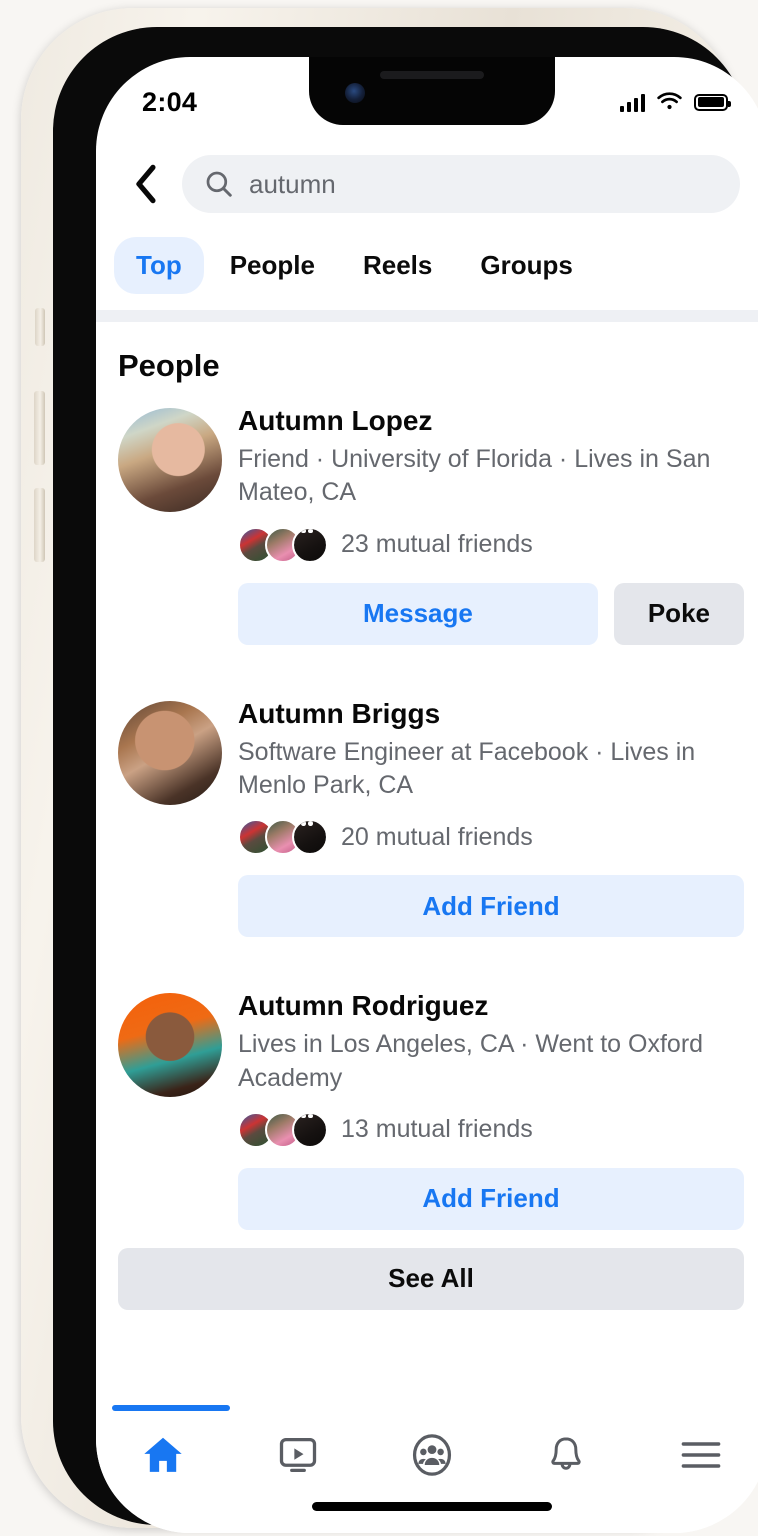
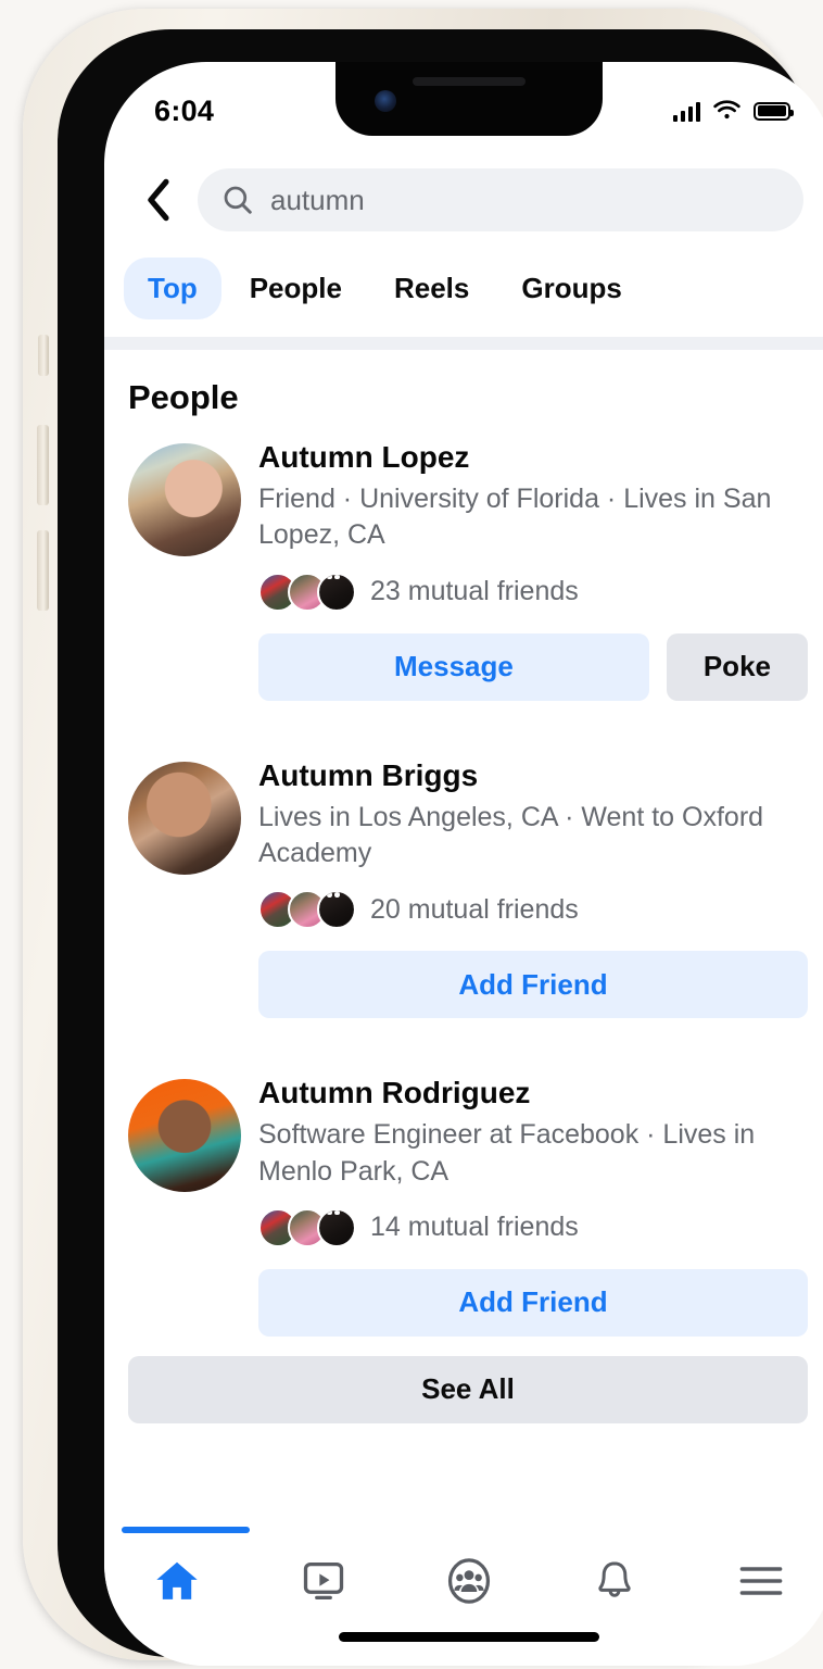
- 2:04
+ 6:04
  autumn
  Top
  People
  Reels
  Groups
  People
  Autumn Lopez
- Friend · University of Florida · Lives in San Mateo, CA
+ Friend · University of Florida · Lives in San Lopez, CA
  23 mutual friends
  Message
  Poke
  Autumn Briggs
- Software Engineer at Facebook · Lives in Menlo Park, CA
+ Lives in Los Angeles, CA · Went to Oxford Academy
  20 mutual friends
  Add Friend
  Autumn Rodriguez
- Lives in Los Angeles, CA · Went to Oxford Academy
+ Software Engineer at Facebook · Lives in Menlo Park, CA
- 13 mutual friends
+ 14 mutual friends
  Add Friend
  See All
